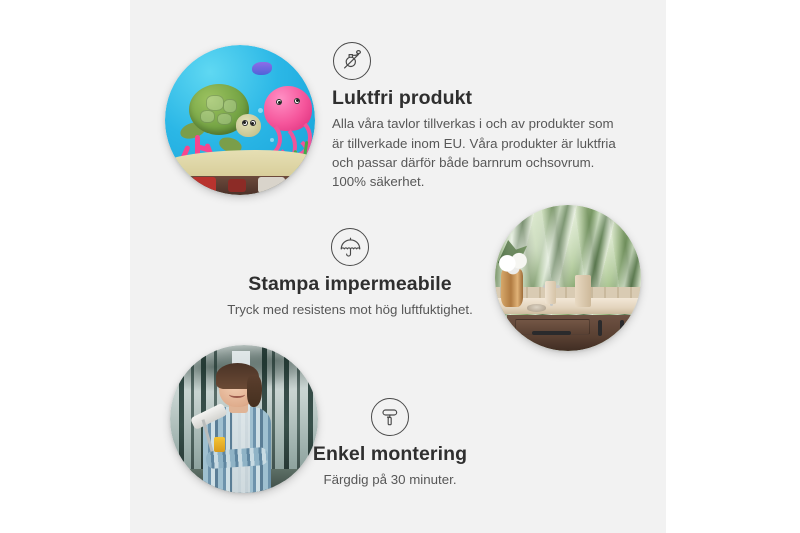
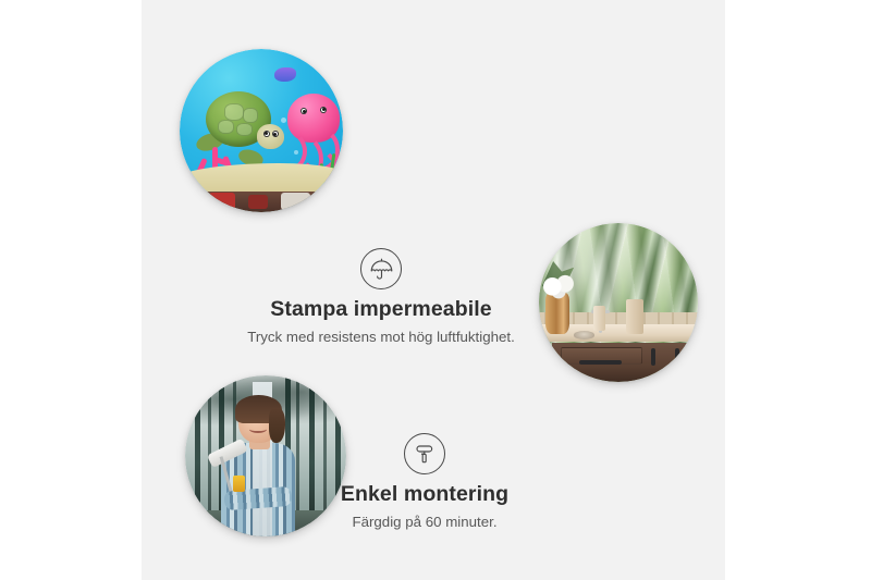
- Luktfri produkt
- Alla våra tavlor tillverkas i och av produkter som är tillverkade inom EU. Våra produkter är luktfria och passar därför både barnrum ochsovrum. 100% säkerhet.
  Stampa impermeabile
  Tryck med resistens mot hög luftfuktighet.
  Enkel montering
- Färgdig på 30 minuter.
+ Färgdig på 60 minuter.
